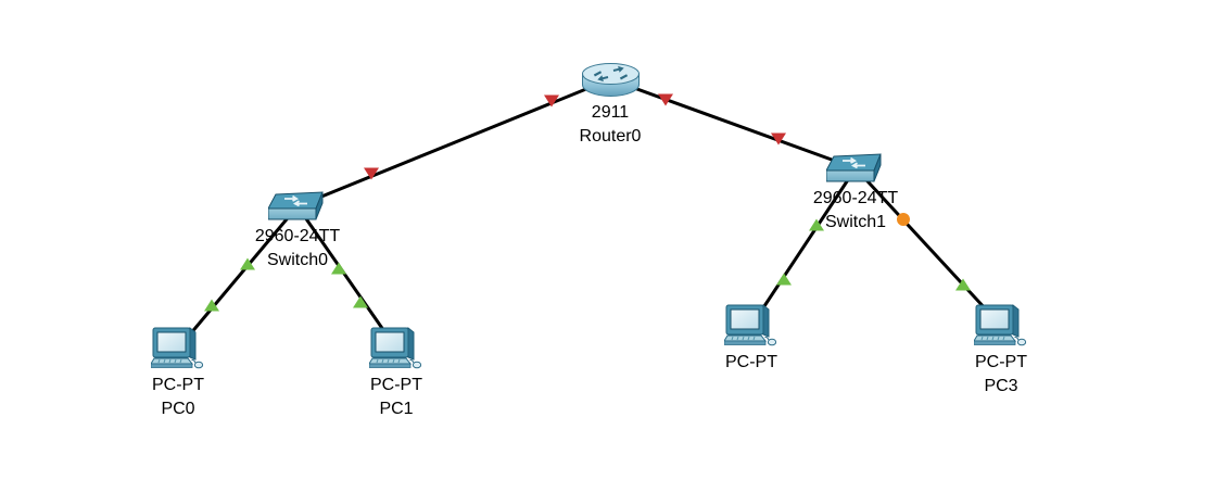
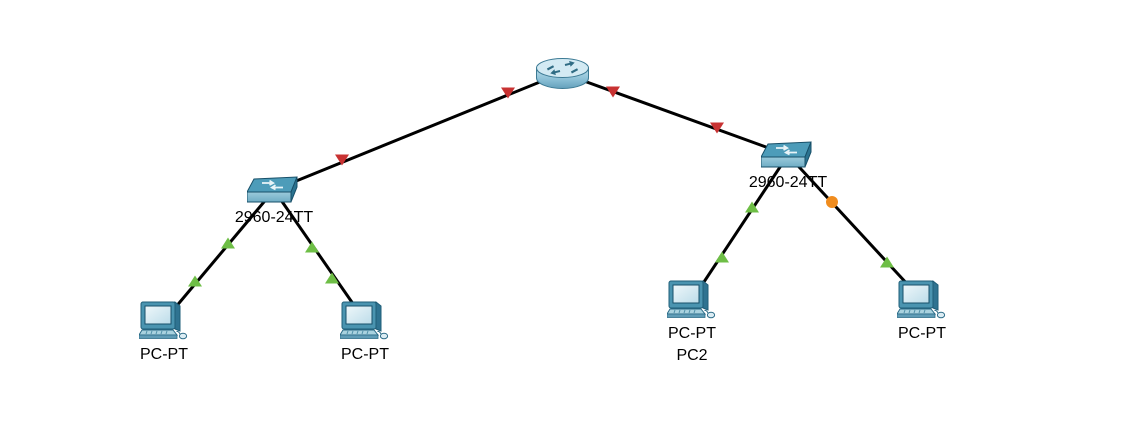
- 2911
- Router0
  2960-24TT
- Switch0
  2960-24TT
- Switch1
  PC-PT
- PC0
  PC-PT
- PC1
  PC-PT
+ PC2
  PC-PT
- PC3
